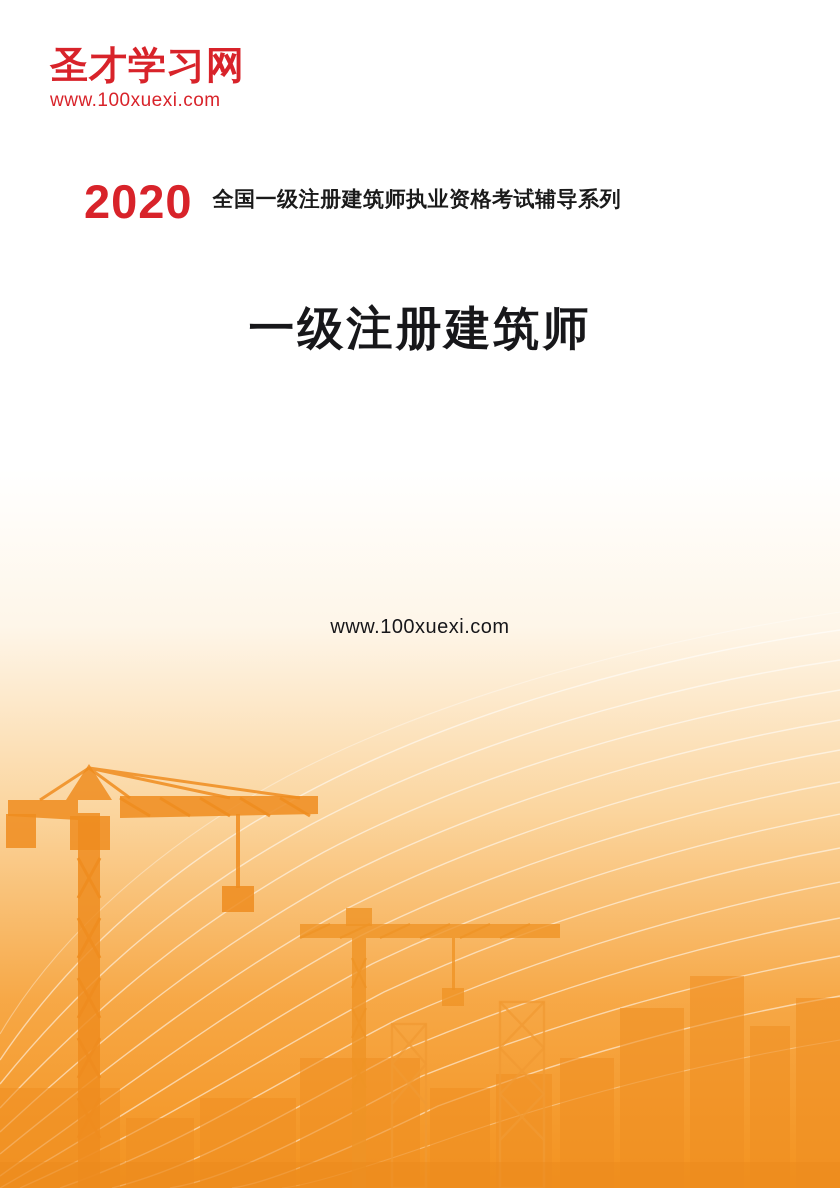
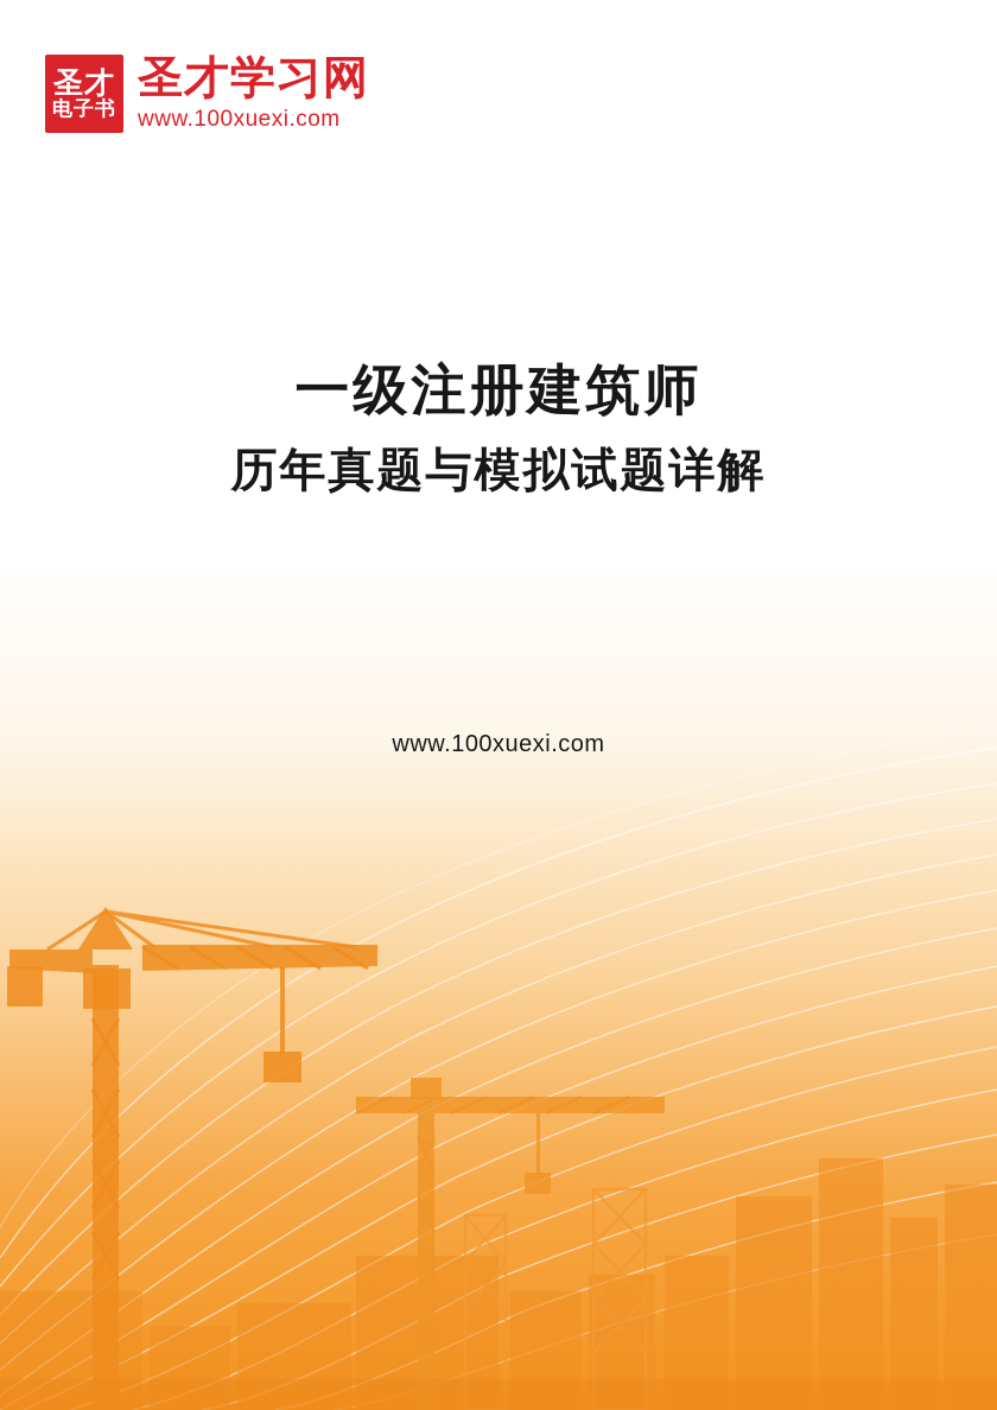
+ 圣才
+ 电子书
  圣才学习网
  www.100xuexi.com
- 2020
- 全国一级注册建筑师执业资格考试辅导系列
  一级注册建筑师
+ 历年真题与模拟试题详解
  www.100xuexi.com
